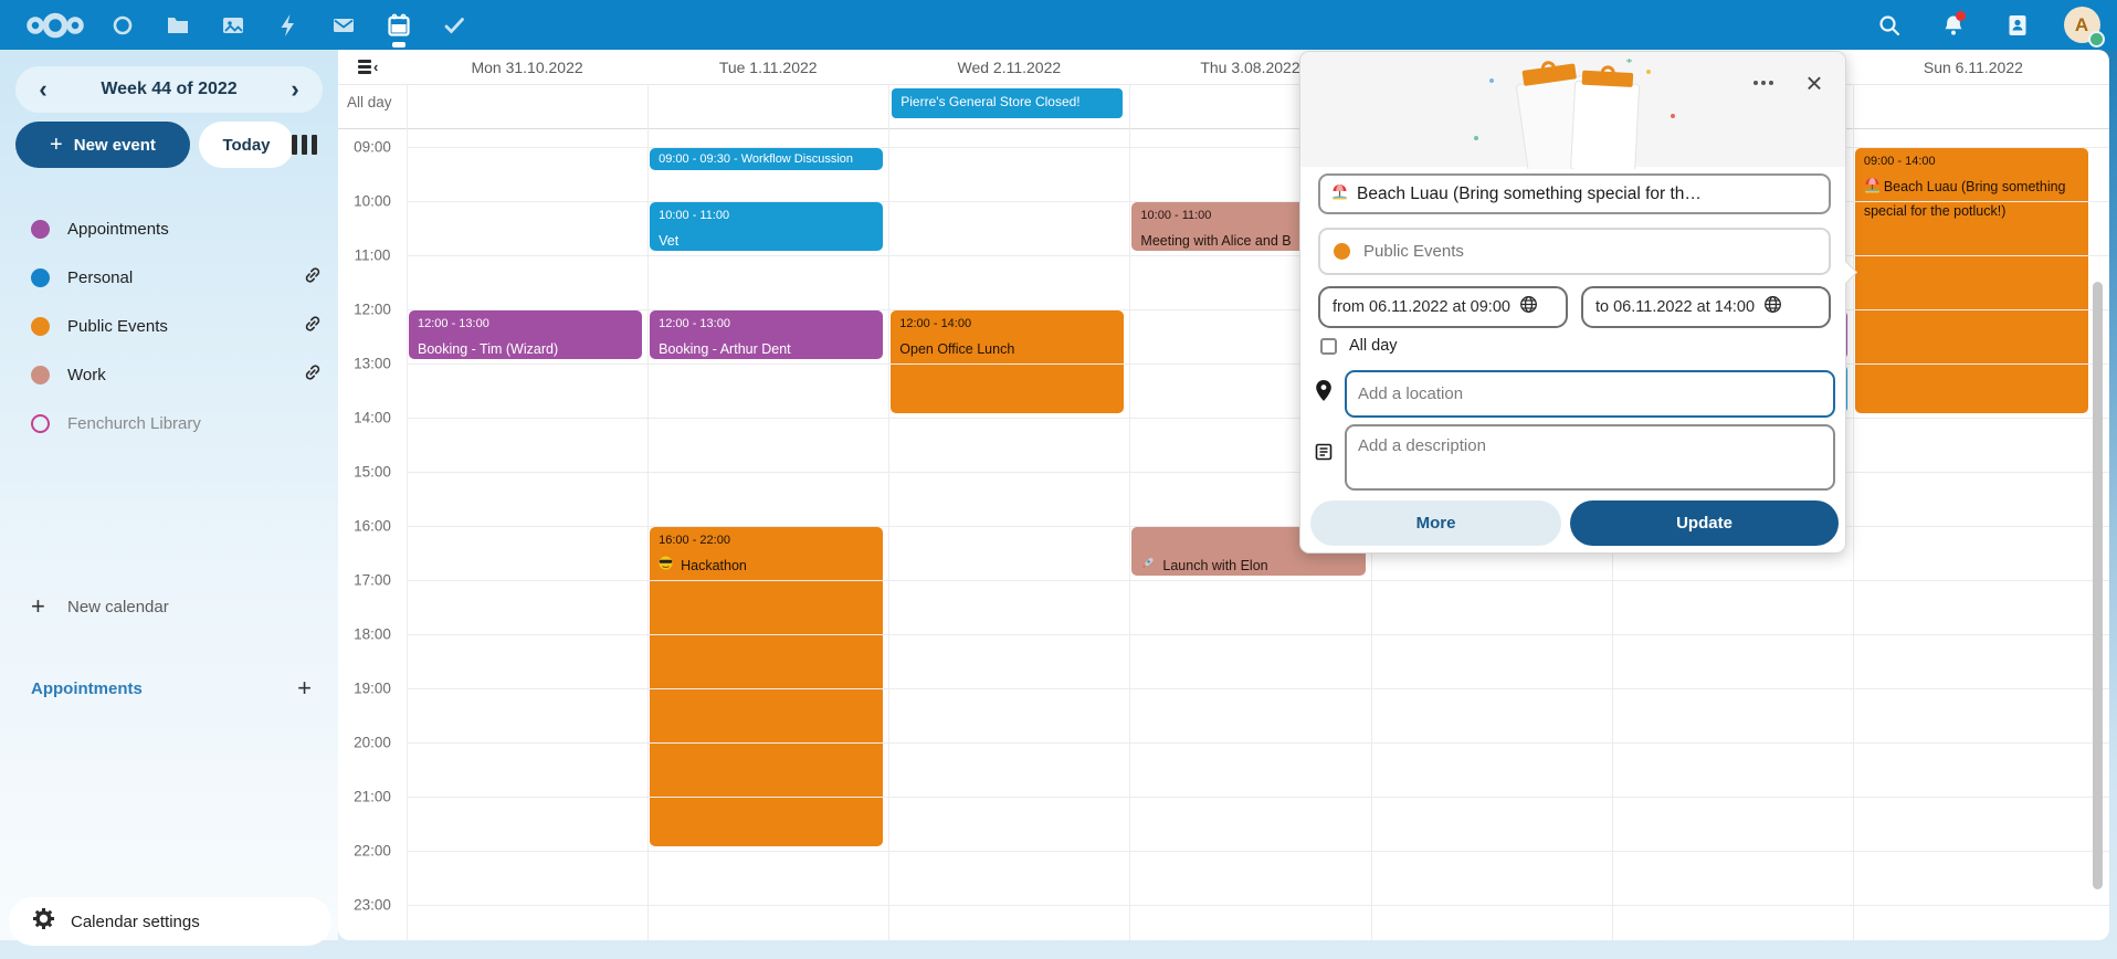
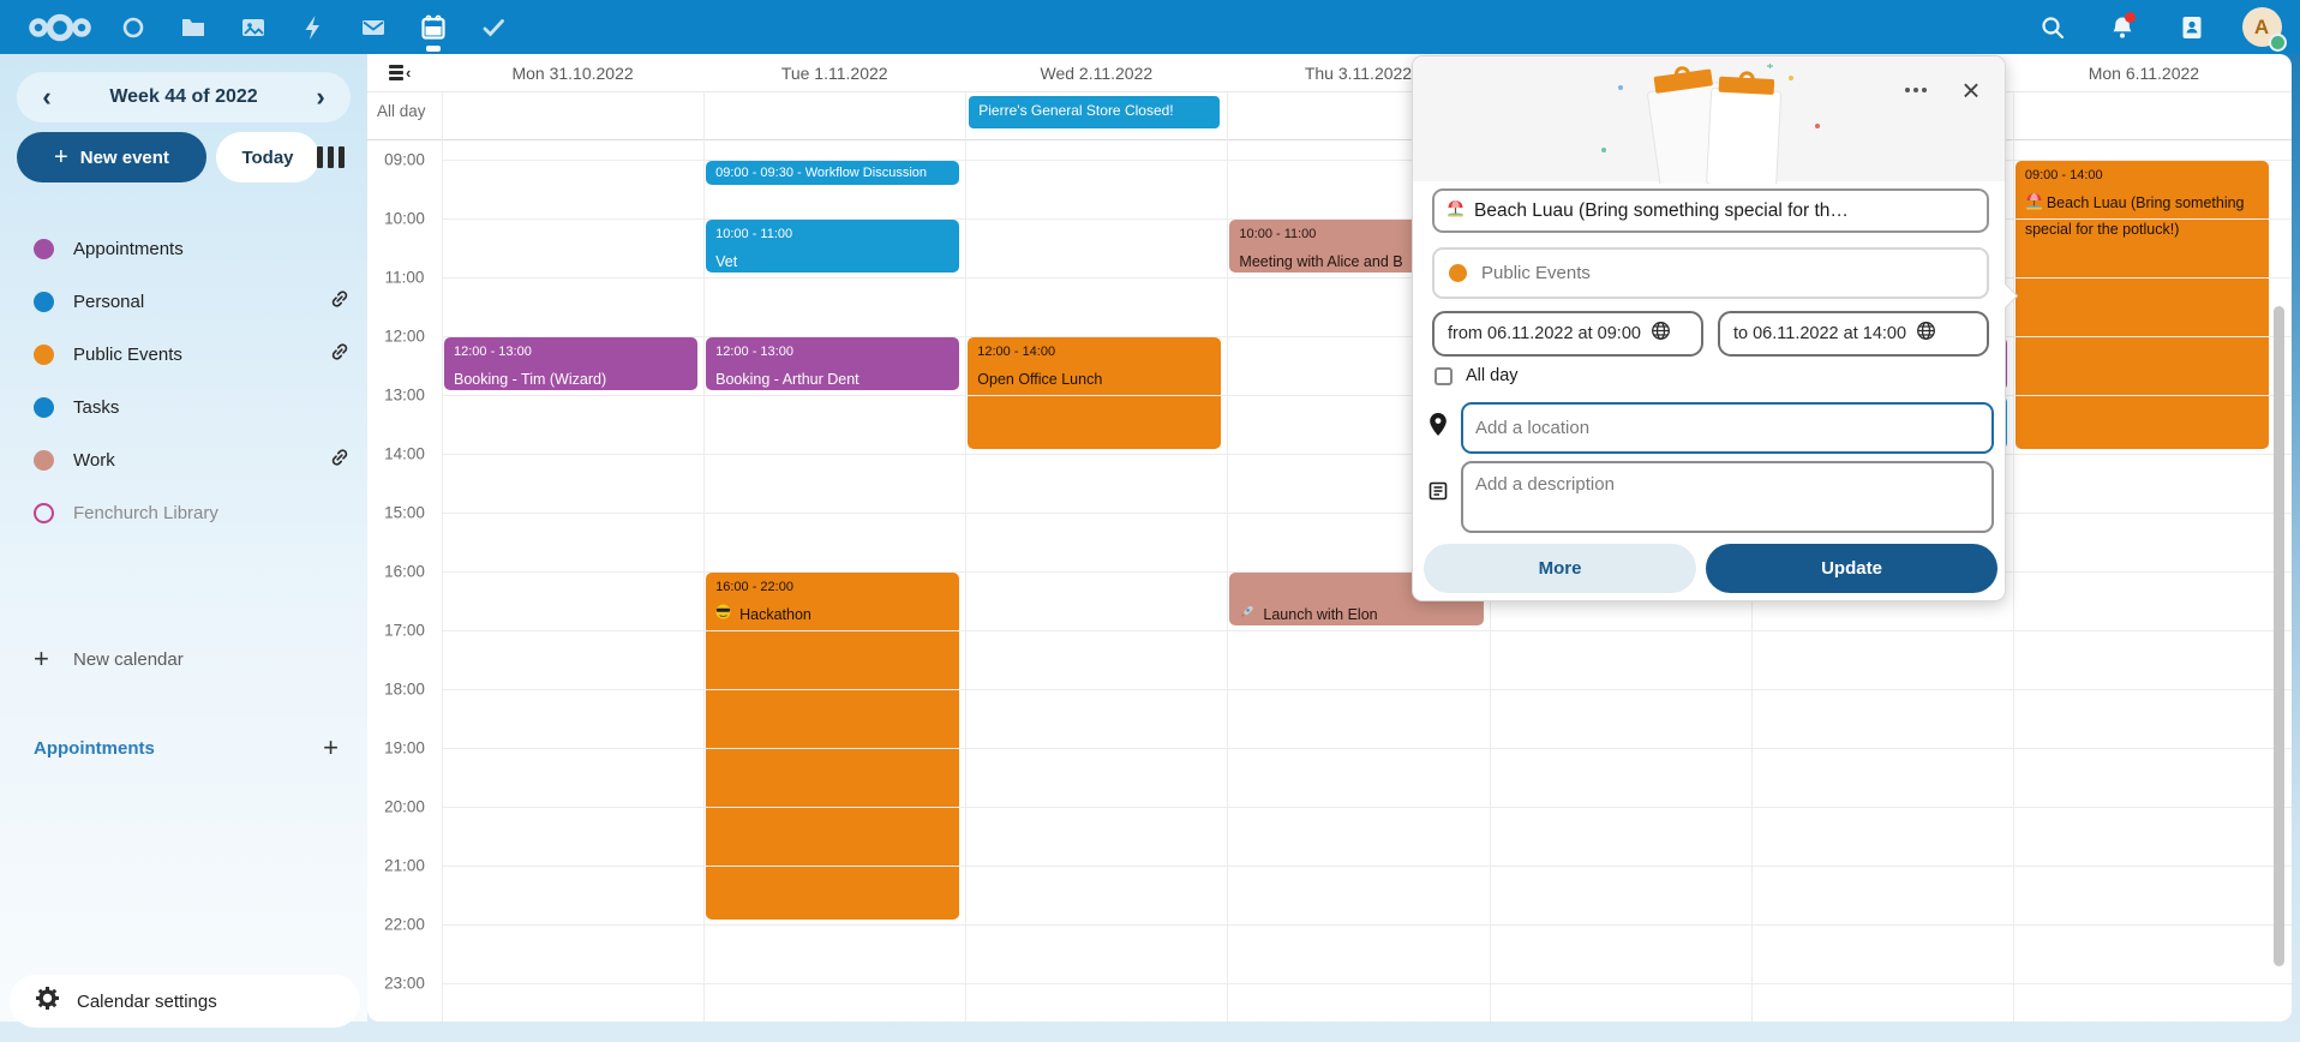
  A
  ‹
  Week 44 of 2022
  ›
  +
  New event
  Today
  Appointments
  Personal
  Public Events
+ Tasks
  Work
  Fenchurch Library
  +
  New calendar
  Appointments
  +
  Calendar settings
  ‹
  All day
  Mon 31.10.2022
  12:00 - 13:00
  Booking - Tim (Wizard)
  Tue 1.11.2022
  09:00 - 09:30 - Workflow Discussion
  10:00 - 11:00
  Vet
  12:00 - 13:00
  Booking - Arthur Dent
  16:00 - 22:00
  Hackathon
  Wed 2.11.2022
  Pierre's General Store Closed!
  12:00 - 14:00
  Open Office Lunch
- Thu 3.08.2022
+ Thu 3.11.2022
  10:00 - 11:00
  Meeting with Alice and B
  Launch with Elon
- Sun 6.11.2022
+ Mon 6.11.2022
  09:00 - 14:00
  Beach Luau (Bring something special for the potluck!)
  09:00
  10:00
  11:00
  12:00
  13:00
  14:00
  15:00
  16:00
  17:00
  18:00
  19:00
  20:00
  21:00
  22:00
  23:00
  ×
  Beach Luau (Bring something special for th…
  Public Events
  from 06.11.2022 at 09:00
  to 06.11.2022 at 14:00
  All day
  Add a location
  Add a description
  More
  Update
